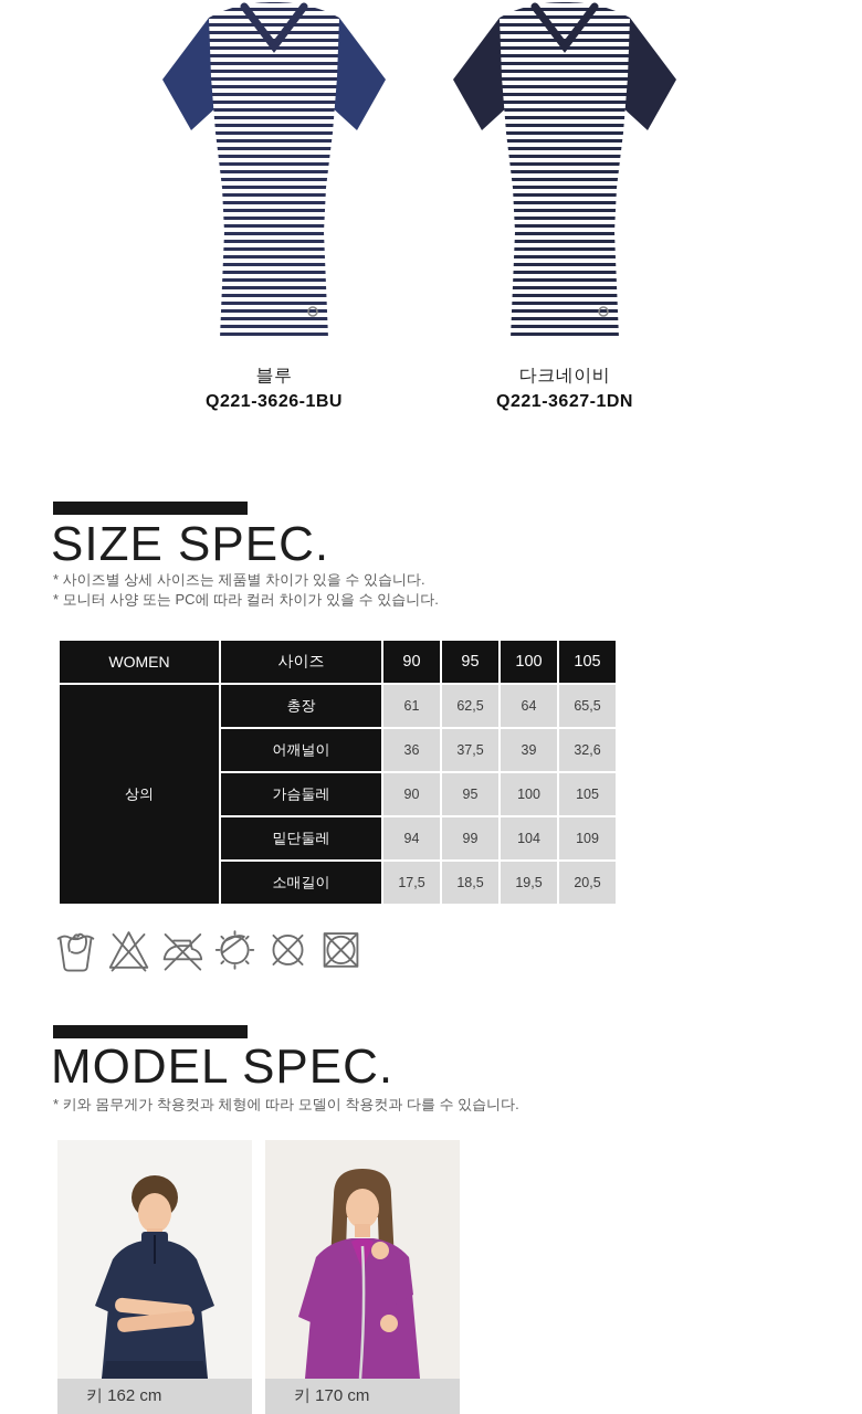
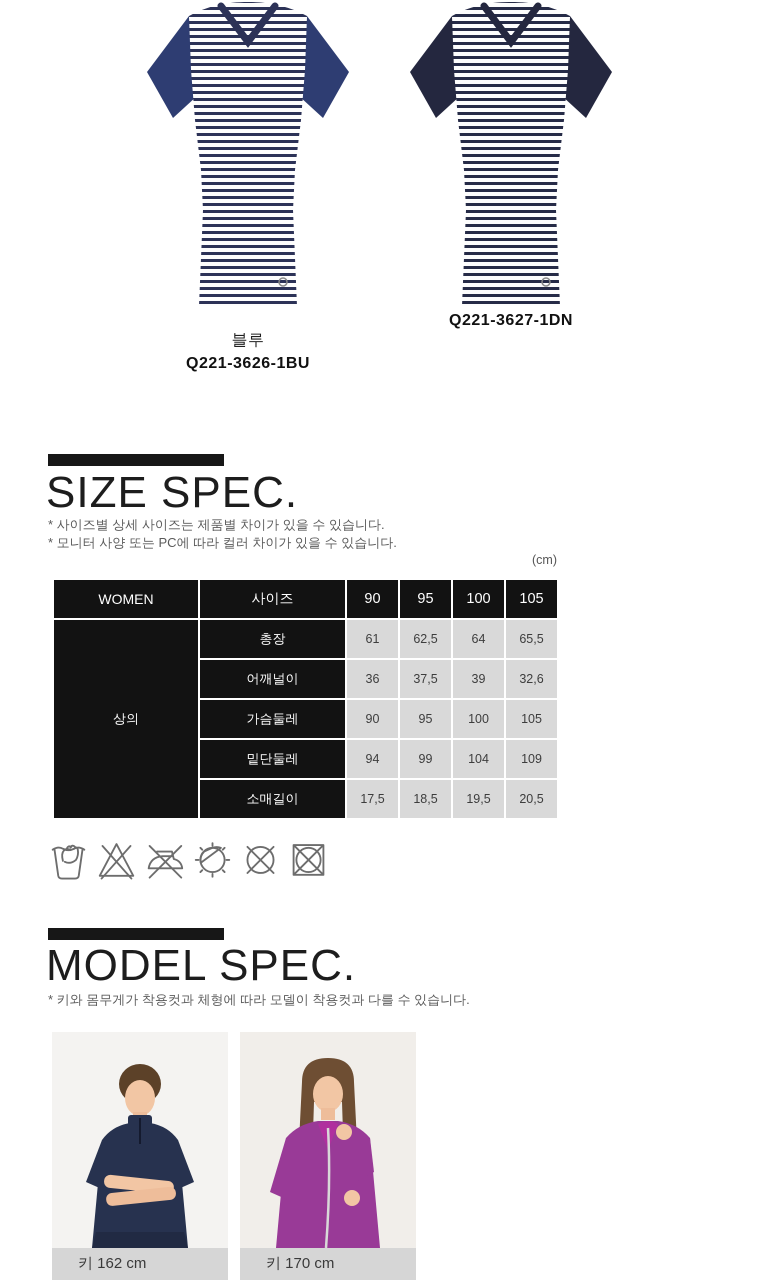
  블루
  Q221-3626-1BU
- 다크네이비
  Q221-3627-1DN
  SIZE SPEC.
  * 사이즈별 상세 사이즈는 제품별 차이가 있을 수 있습니다.
  * 모니터 사양 또는 PC에 따라 컬러 차이가 있을 수 있습니다.
+ (cm)
  WOMEN	사이즈	90	95	100	105
  상의	총장	61	62,5	64	65,5
  어깨널이	36	37,5	39	32,6
  가슴둘레	90	95	100	105
  밑단둘레	94	99	104	109
  소매길이	17,5	18,5	19,5	20,5
  MODEL SPEC.
  * 키와 몸무게가 착용컷과 체형에 따라 모델이 착용컷과 다를 수 있습니다.
  키 162 cm
  키 170 cm
